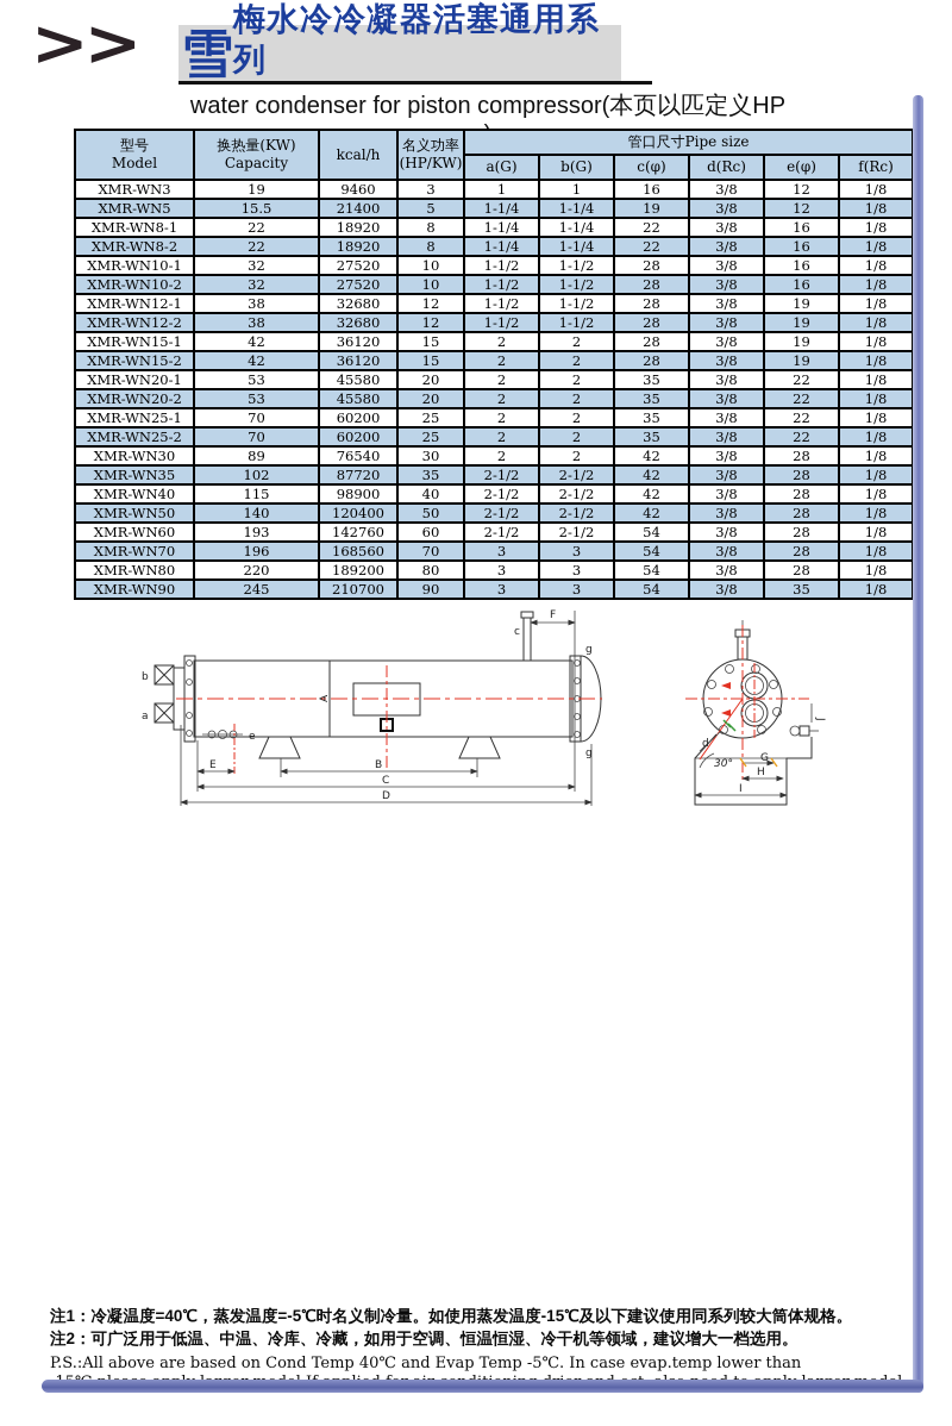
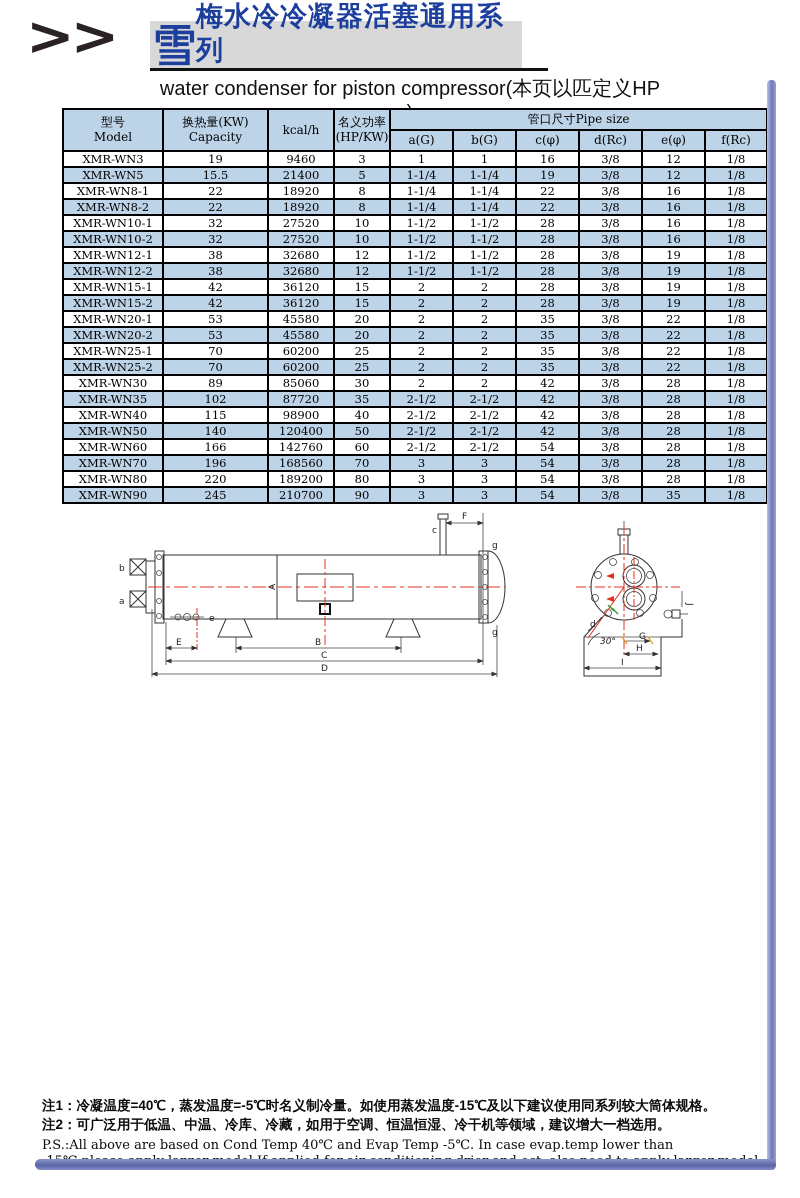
  >>
  雪
  梅水冷冷凝器活塞通用系列
  water condenser for piston compressor(本页以匹定义HP
  型号 Model	换热量(KW) Capacity	kcal/h	名义功率 (HP/KW)	管口尺寸Pipe size
  a(G)	b(G)	c(φ)	d(Rc)	e(φ)	f(Rc)
  XMR-WN3	19	9460	3	1	1	16	3/8	12	1/8
  XMR-WN5	15.5	21400	5	1-1/4	1-1/4	19	3/8	12	1/8
  XMR-WN8-1	22	18920	8	1-1/4	1-1/4	22	3/8	16	1/8
  XMR-WN8-2	22	18920	8	1-1/4	1-1/4	22	3/8	16	1/8
  XMR-WN10-1	32	27520	10	1-1/2	1-1/2	28	3/8	16	1/8
  XMR-WN10-2	32	27520	10	1-1/2	1-1/2	28	3/8	16	1/8
  XMR-WN12-1	38	32680	12	1-1/2	1-1/2	28	3/8	19	1/8
  XMR-WN12-2	38	32680	12	1-1/2	1-1/2	28	3/8	19	1/8
  XMR-WN15-1	42	36120	15	2	2	28	3/8	19	1/8
  XMR-WN15-2	42	36120	15	2	2	28	3/8	19	1/8
  XMR-WN20-1	53	45580	20	2	2	35	3/8	22	1/8
  XMR-WN20-2	53	45580	20	2	2	35	3/8	22	1/8
  XMR-WN25-1	70	60200	25	2	2	35	3/8	22	1/8
  XMR-WN25-2	70	60200	25	2	2	35	3/8	22	1/8
- XMR-WN30	89	76540	30	2	2	42	3/8	28	1/8
+ XMR-WN30	89	85060	30	2	2	42	3/8	28	1/8
  XMR-WN35	102	87720	35	2-1/2	2-1/2	42	3/8	28	1/8
  XMR-WN40	115	98900	40	2-1/2	2-1/2	42	3/8	28	1/8
  XMR-WN50	140	120400	50	2-1/2	2-1/2	42	3/8	28	1/8
- XMR-WN60	193	142760	60	2-1/2	2-1/2	54	3/8	28	1/8
+ XMR-WN60	166	142760	60	2-1/2	2-1/2	54	3/8	28	1/8
  XMR-WN70	196	168560	70	3	3	54	3/8	28	1/8
  XMR-WN80	220	189200	80	3	3	54	3/8	28	1/8
  XMR-WN90	245	210700	90	3	3	54	3/8	35	1/8
  F
  c
  g
  g
  b
  a
  e
  E
  B
  C
  D
  d
  30°
  G
  H
  I
  注1：冷凝温度=40℃，蒸发温度=-5℃时名义制冷量。如使用蒸发温度-15℃及以下建议使用同系列较大筒体规格。
  注2：可广泛用于低温、中温、冷库、冷藏，如用于空调、恒温恒湿、冷干机等领域，建议增大一档选用。
  P.S.:All above are based on Cond Temp 40℃ and Evap Temp -5℃. In case evap.temp lower than
